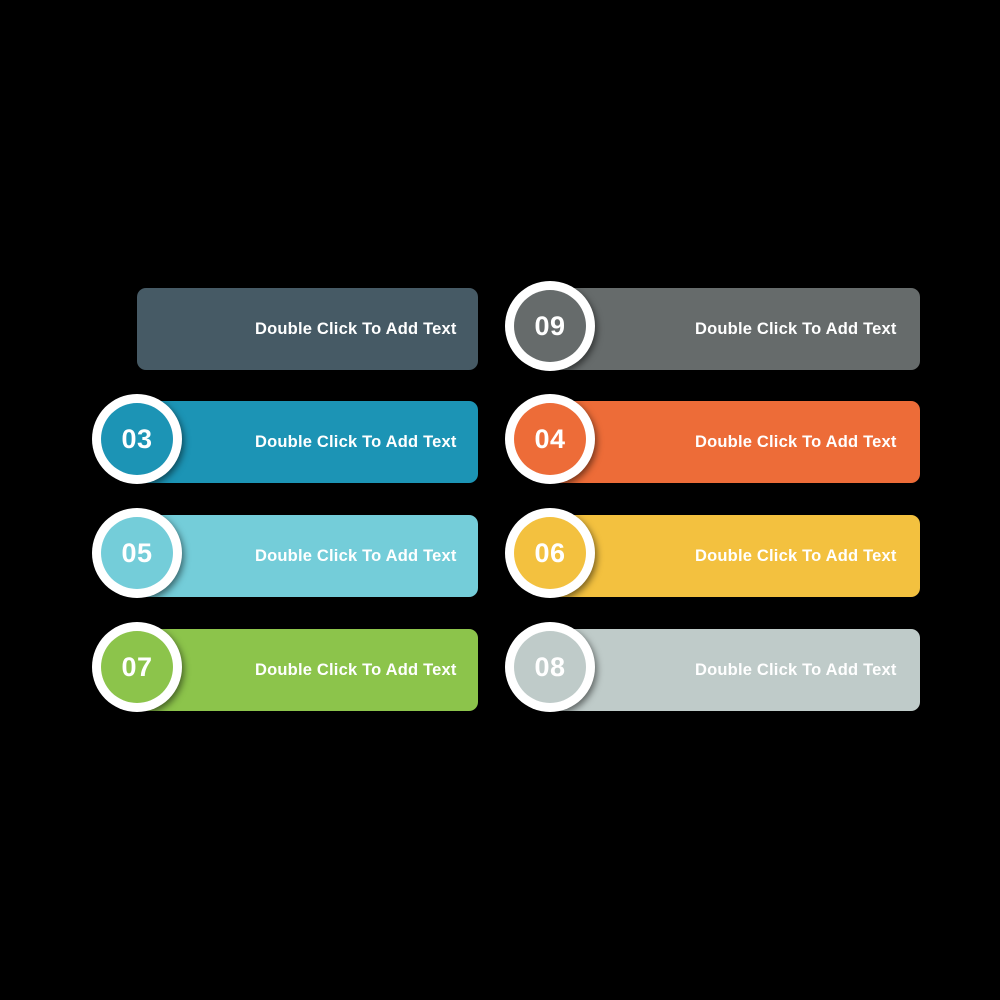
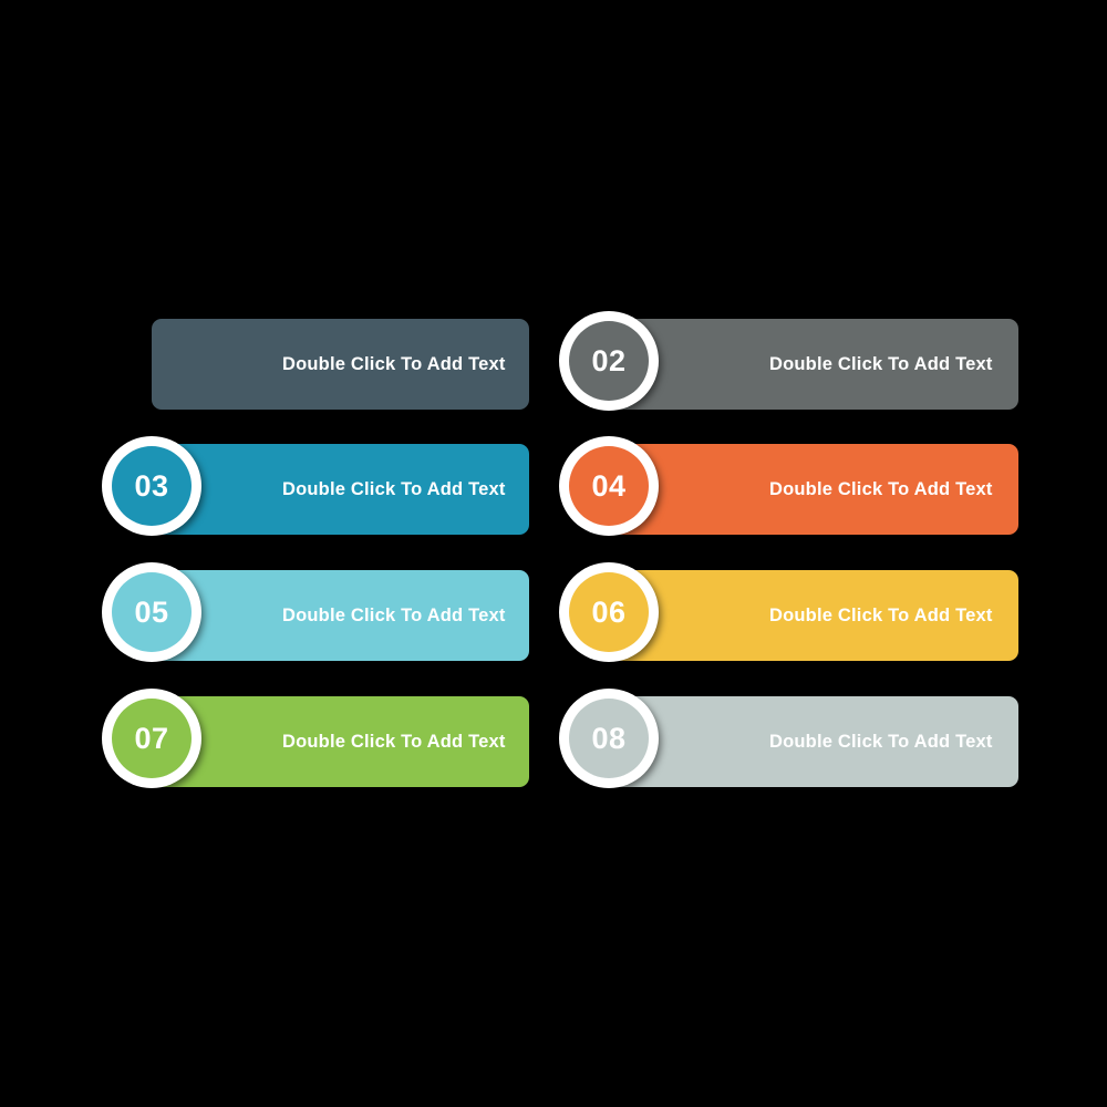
  Double Click To Add Text
  Double Click To Add Text
- 09
+ 02
  Double Click To Add Text
  03
  Double Click To Add Text
  04
  Double Click To Add Text
  05
  Double Click To Add Text
  06
  Double Click To Add Text
  07
  Double Click To Add Text
  08
